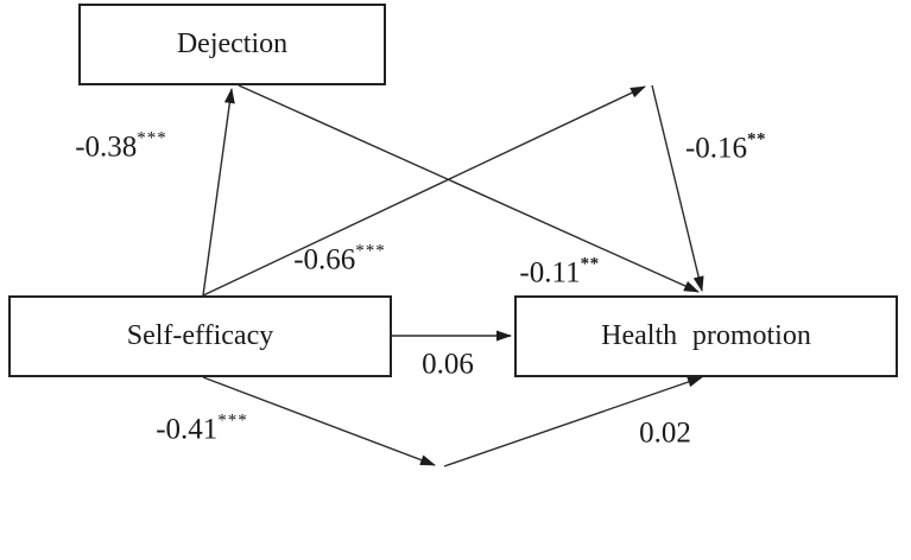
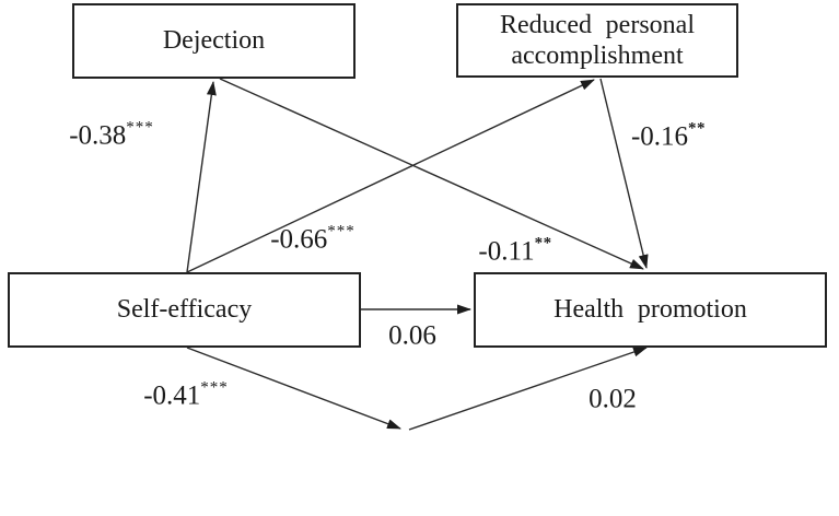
  Dejection
+ Reduced personal accomplishment
  Self-efficacy
  Health promotion
  -0.38***
  -0.66***
  -0.11**
  -0.16**
  0.06
  -0.41***
  0.02
